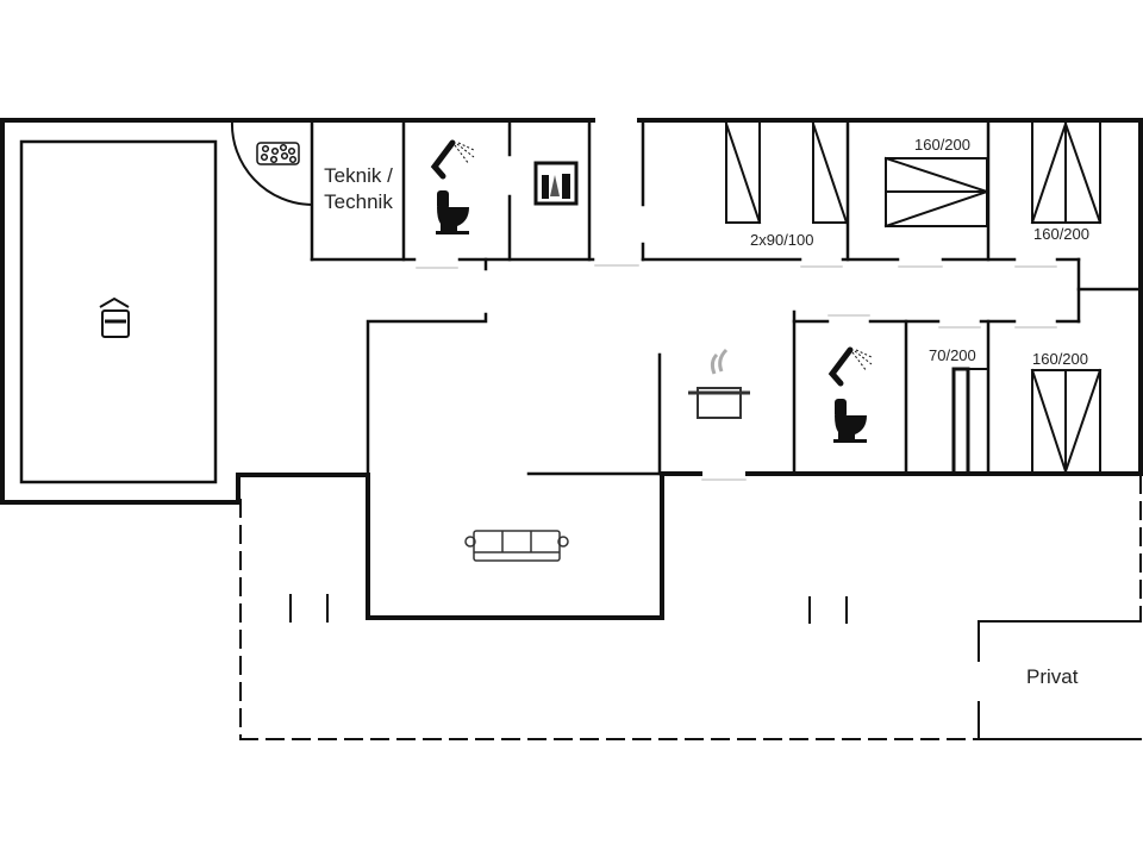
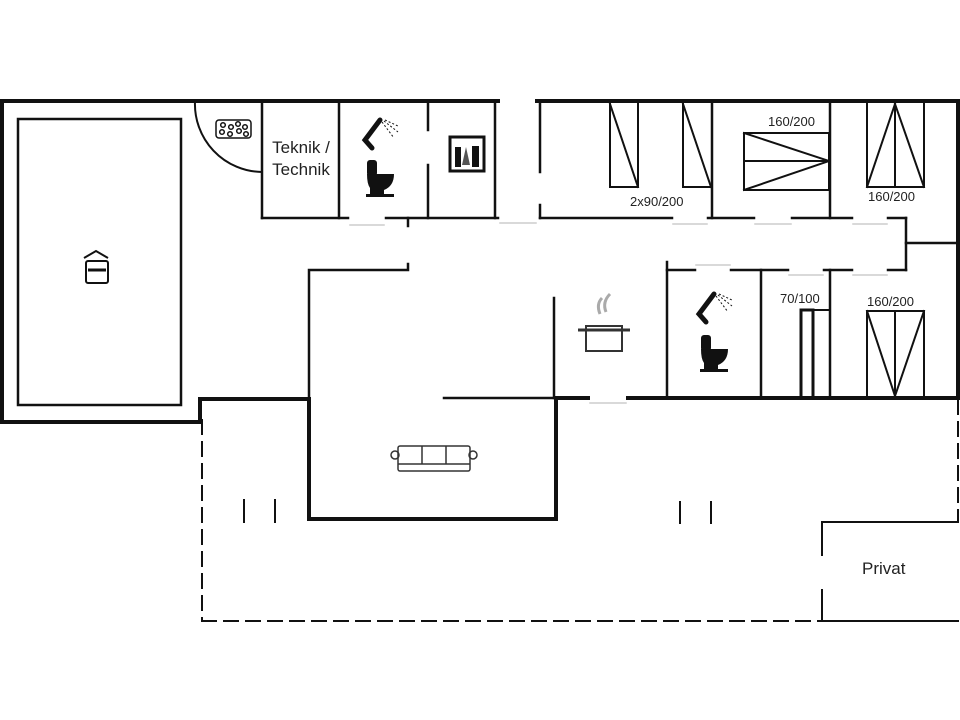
  Teknik /
  Technik
- 2x90/100
+ 2x90/200
  160/200
  160/200
- 70/200
+ 70/100
  160/200
  Privat
